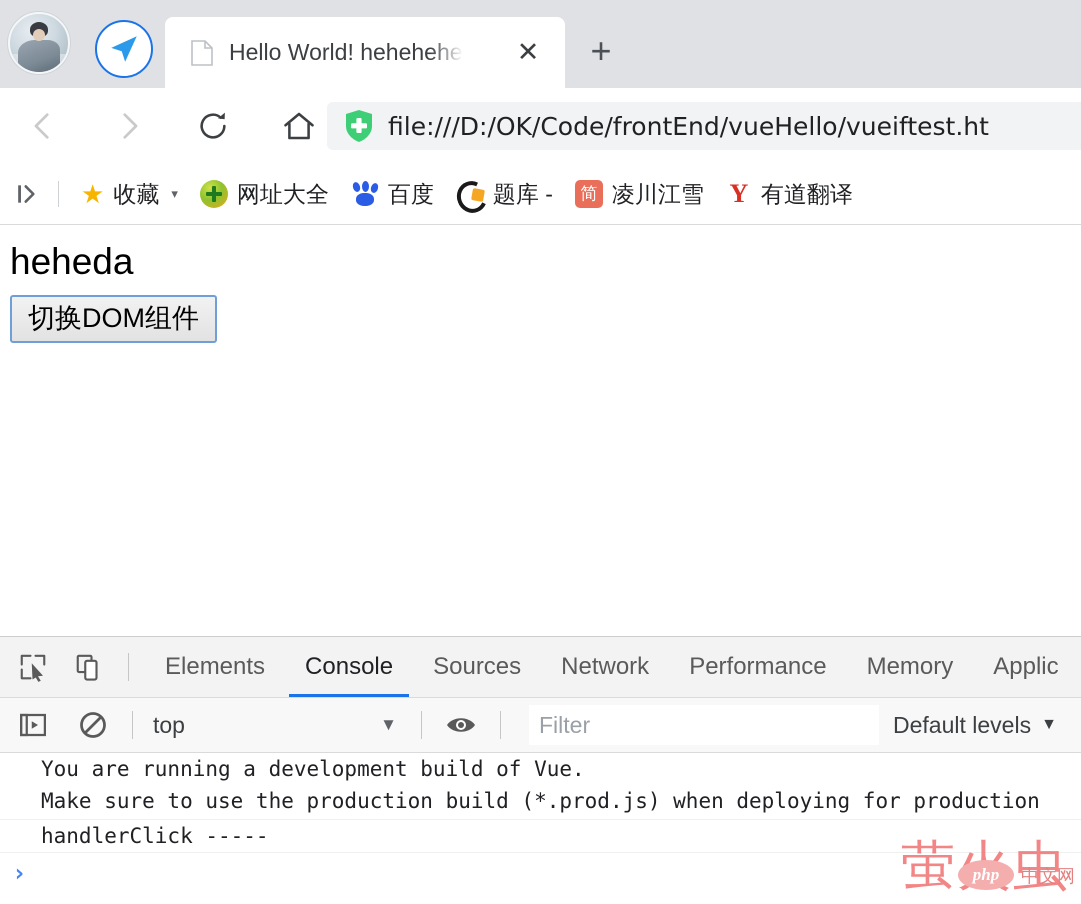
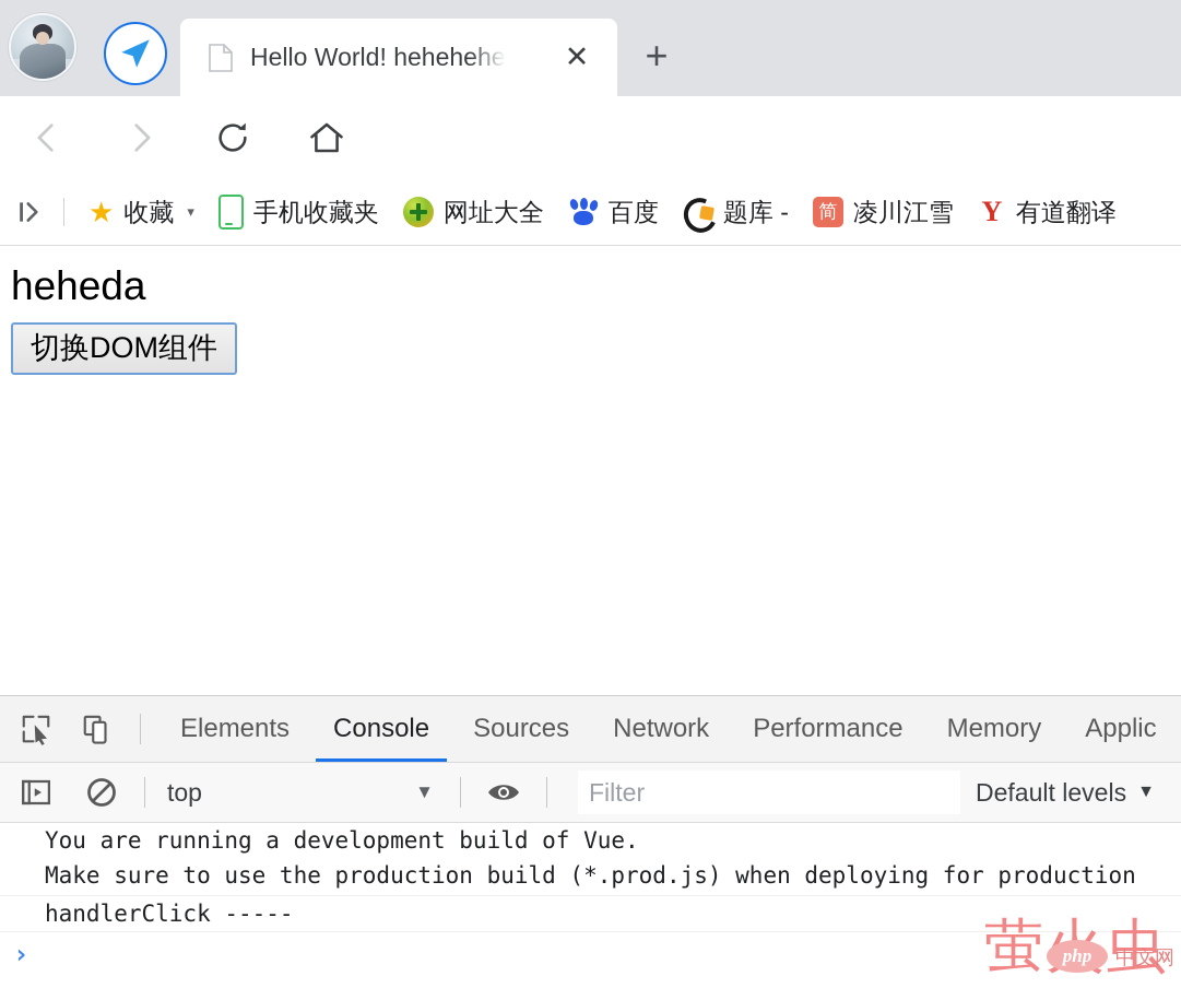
  Hello World! hehehehe
  ✕
  +
- file:///D:/OK/Code/frontEnd/vueHello/vueiftest.ht
  ★
  收藏
  ▾
+ 手机收藏夹
  网址大全
  百度
  题库 -
  简
  凌川江雪
  Y
  有道翻译
  heheda
  切换DOM组件
  Elements
  Console
  Sources
  Network
  Performance
  Memory
  Applic
  top
  ▼
  Filter
  Default levels
  ▼
  You are running a development build of Vue.
  Make sure to use the production build (*.prod.js) when deploying for production
  handlerClick -----
  ›
  萤火虫
  php
  中文网
